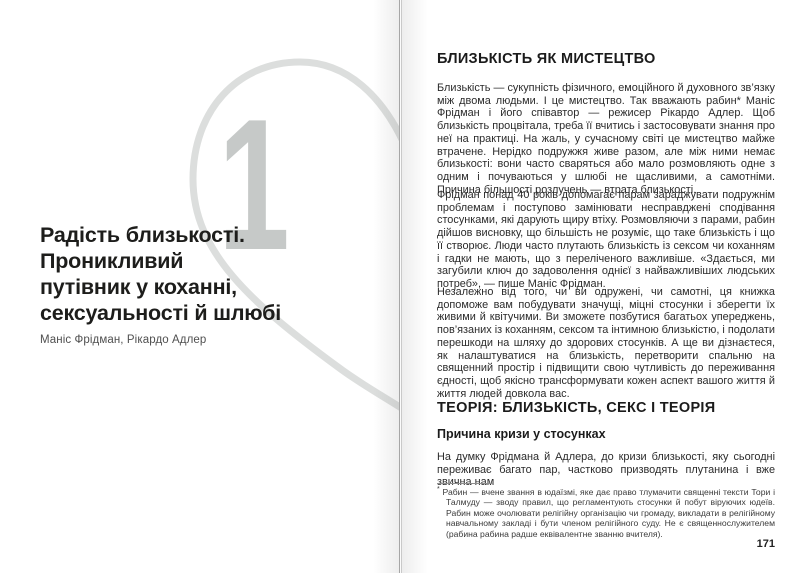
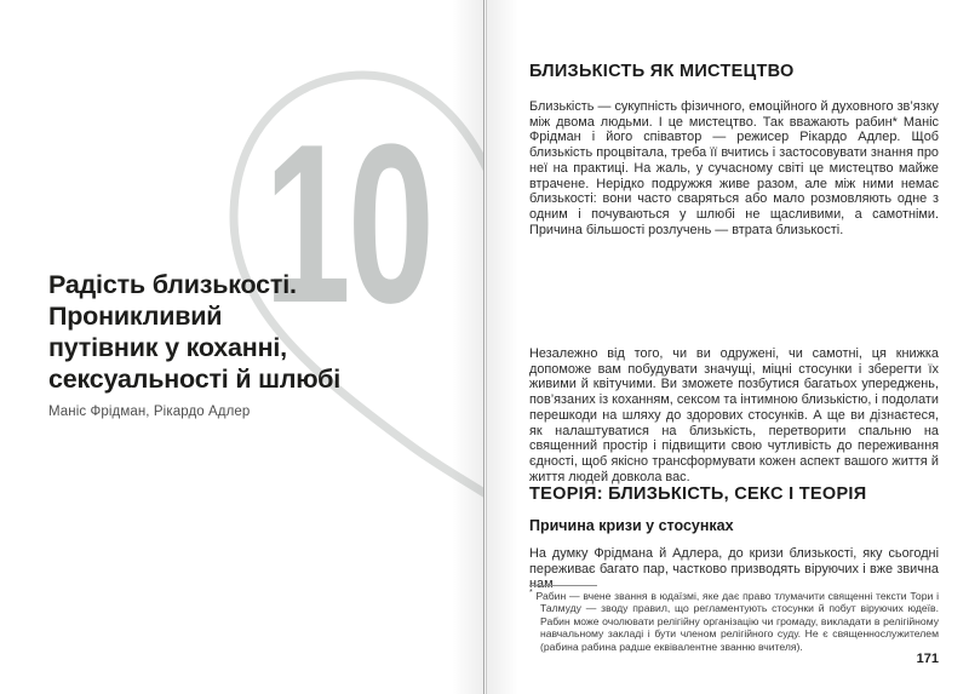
- 1
+ 10
  Радість близькості.
  Проникливий
  путівник у коханні,
  сексуальності й шлюбі
  Маніс Фрідман, Рікардо Адлер
  БЛИЗЬКІСТЬ ЯК МИСТЕЦТВО
  Близькість — сукупність фізичного, емоційного й духовного зв’язку між двома людьми. І це мистецтво. Так вважають рабин* Маніс Фрідман і його співавтор — режисер Рікардо Адлер. Щоб близькість процвітала, треба її вчитись і застосовувати знання про неї на практиці. На жаль, у сучасному світі це мистецтво майже втрачене. Нерідко подружжя живе разом, але між ними немає близькості: вони часто сваряться або мало розмовляють одне з одним і почуваються у шлюбі не щасливими, а самотніми. Причина більшості розлучень — втрата близькості.
- Фрідман понад 40 років допомагає парам зараджувати подружнім проблемам і поступово замінювати несправджені сподівання стосунками, які дарують щиру втіху. Розмовляючи з парами, рабин дійшов висновку, що більшість не розуміє, що таке близькість і що її створює. Люди часто плутають близькість із сексом чи коханням і гадки не мають, що з переліченого важливіше. «Здається, ми загубили ключ до задоволення однієї з найважливіших людських потреб», — пише Маніс Фрідман.
  Незалежно від того, чи ви одружені, чи самотні, ця книжка допоможе вам побудувати значущі, міцні стосунки і зберегти їх живими й квітучими. Ви зможете позбутися багатьох упереджень, пов’язаних із коханням, сексом та інтимною близькістю, і подолати перешкоди на шляху до здорових стосунків. А ще ви дізнаєтеся, як налаштуватися на близькість, перетворити спальню на священний простір і підвищити свою чутливість до переживання єдності, щоб якісно трансформувати кожен аспект вашого життя й життя людей довкола вас.
  ТЕОРІЯ: БЛИЗЬКІСТЬ, СЕКС І ТЕОРІЯ
  Причина кризи у стосунках
- На думку Фрідмана й Адлера, до кризи близькості, яку сьогодні переживає багато пар, частково призводять плутанина і вже звична нам
+ На думку Фрідмана й Адлера, до кризи близькості, яку сьогодні переживає багато пар, частково призводять віруючих і вже звична нам
  Рабин — вчене звання в юдаїзмі, яке дає право тлумачити священні тексти Тори і Талмуду — зводу правил, що регламентують стосунки й побут віруючих юдеїв. Рабин може очолювати релігійну організацію чи громаду, викладати в релігійному навчальному закладі і бути членом релігійного суду. Не є священнослужителем (рабина рабина радше еквівалентне званню вчителя).
  171
